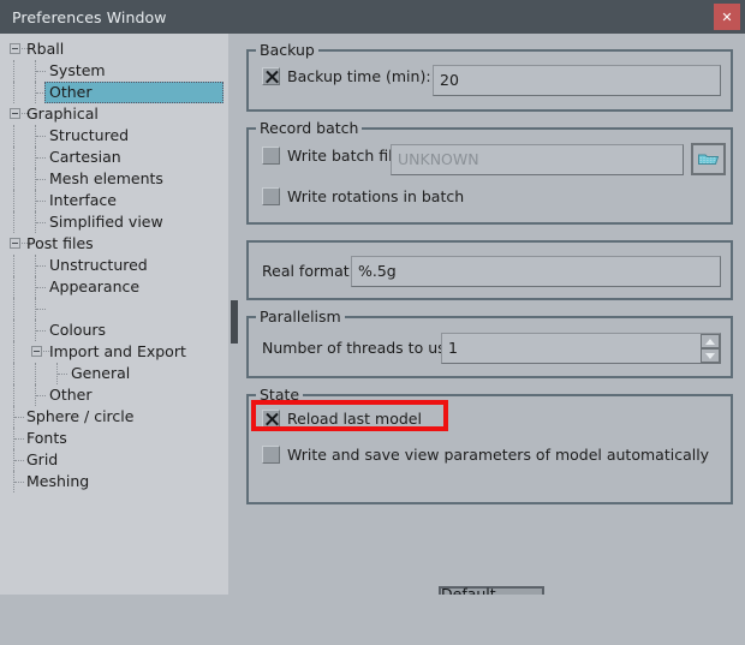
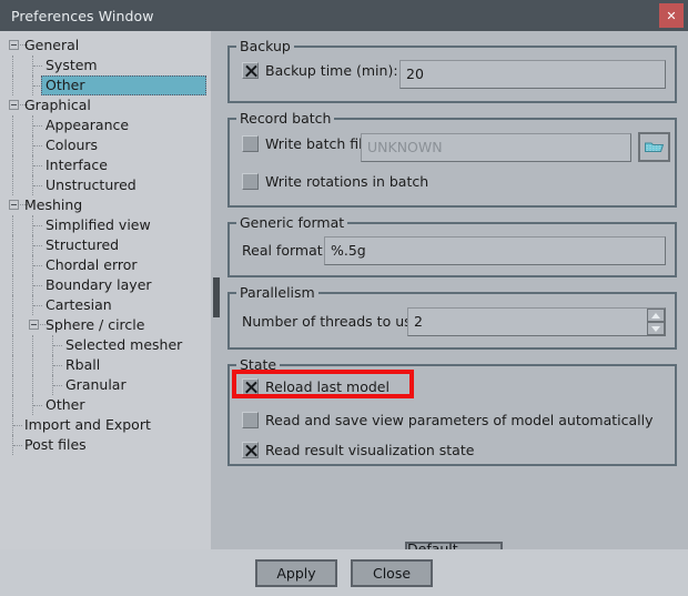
  Preferences Window
  ✕
- Rball
+ General
  System
  Other
  Graphical
- Structured
+ Appearance
- Cartesian
+ Colours
- Mesh elements
  Interface
- Simplified view
+ Unstructured
- Post files
+ Meshing
- Unstructured
+ Simplified view
- Appearance
+ Structured
+ Chordal error
+ Boundary layer
- Colours
+ Cartesian
- Import and Export
+ Sphere / circle
+ Selected mesher
- General
+ Rball
+ Granular
  Other
- Sphere / circle
+ Import and Export
- Fonts
- Grid
- Meshing
+ Post files
  Backup
  Backup time (min):
  20
  Record batch
  Write batch fi
  UNKNOWN
  Write rotations in batch
+ Generic format
  Real format
  %.5g
  Parallelism
  Number of threads to u
- 1
+ 2
  State
  Reload last model
- Write and save view parameters of model automatically
+ Read and save view parameters of model automatically
+ Read result visualization state
+ Apply
+ Close
